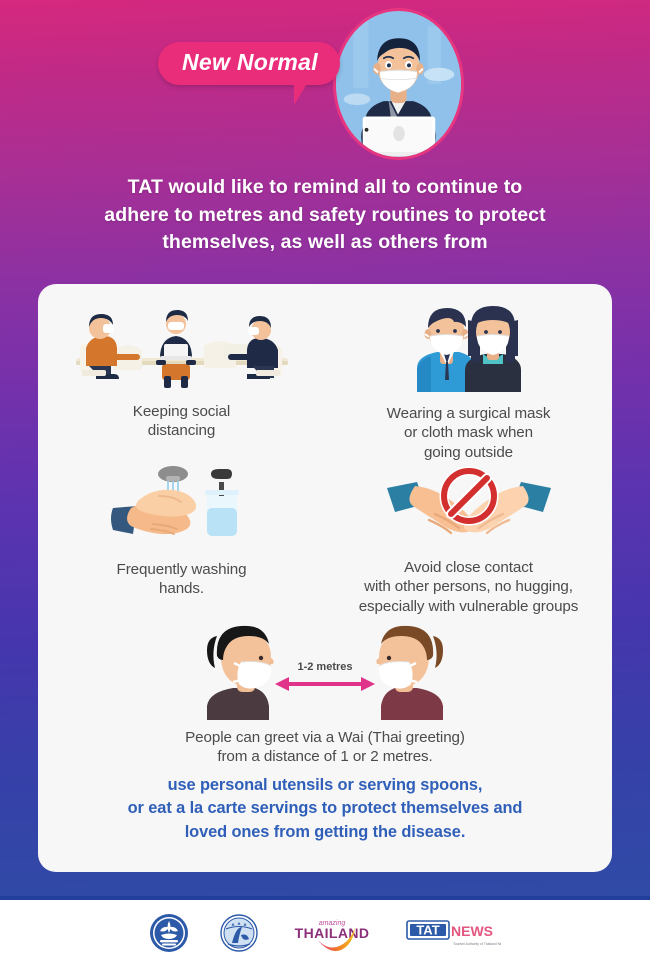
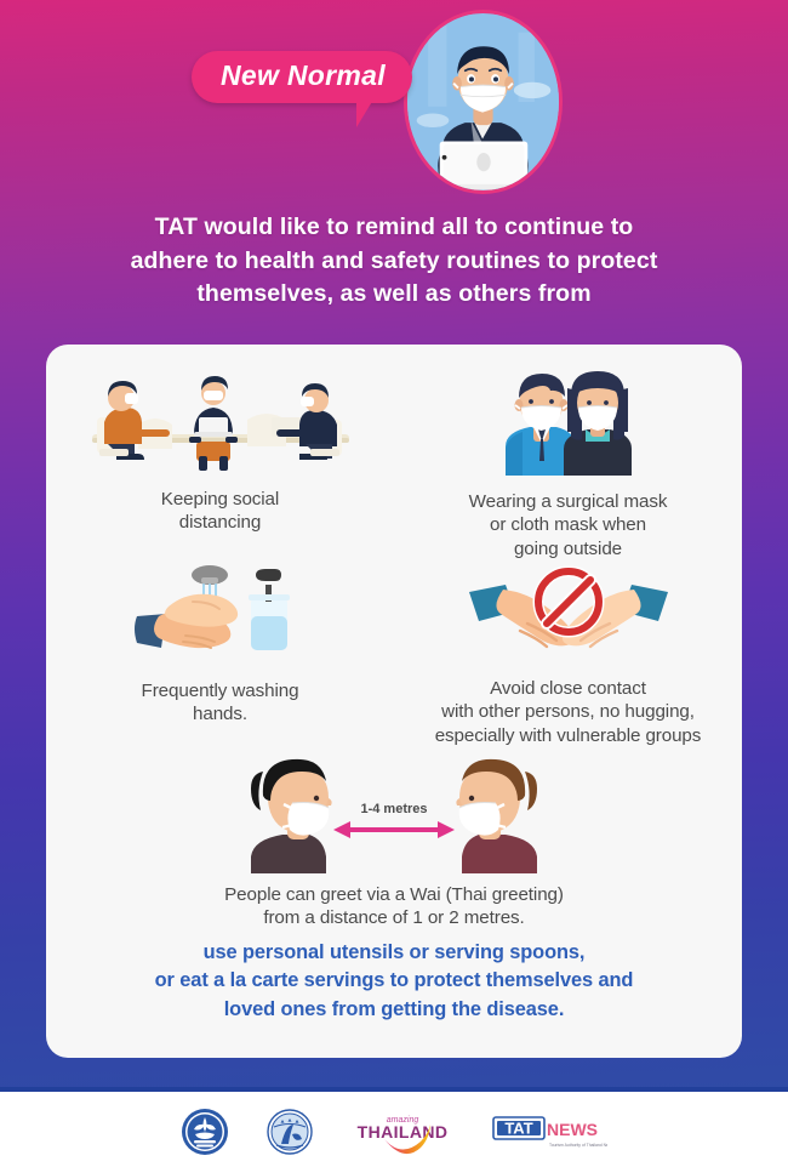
  New Normal
  TAT would like to remind all to continue to
- adhere to metres and safety routines to protect
+ adhere to health and safety routines to protect
  themselves, as well as others from
  Keeping social
  distancing
  Wearing a surgical mask
  or cloth mask when
  going outside
  Frequently washing
  hands.
  Avoid close contact
  with other persons, no hugging,
  especially with vulnerable groups
- 1-2 metres
+ 1-4 metres
  People can greet via a Wai (Thai greeting)
  from a distance of 1 or 2 metres.
  use personal utensils or serving spoons,
  or eat a la carte servings to protect themselves and
  loved ones from getting the disease.
  THAILAD
  TAT
  NEWS
